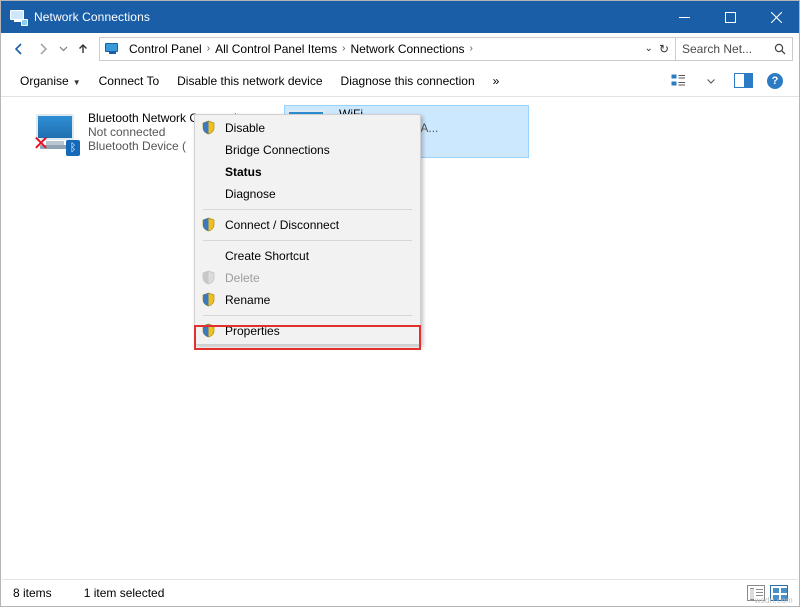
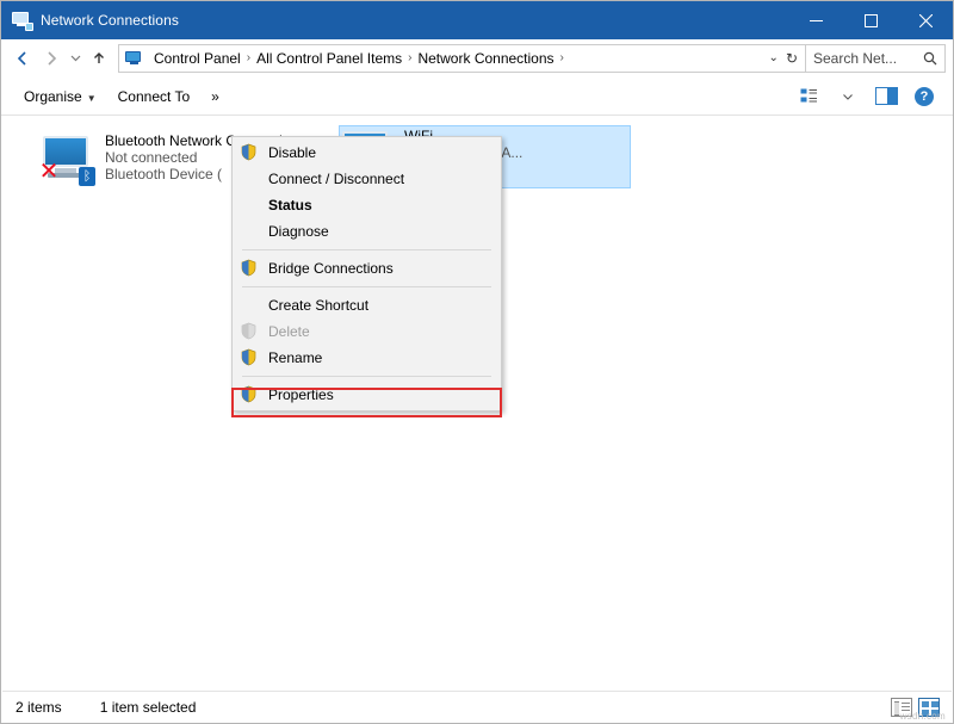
  Network Connections
  Control Panel
  ›
  All Control Panel Items
  ›
  Network Connections
  ›
  ⌄
  ↻
  Search Net...
  Organise ▼
  Connect To
- Disable this network device
- Diagnose this connection
  »
  ?
  ✕
  ᛒ
  Not connected
  Bluetooth Device (
  Disable
- Bridge Connections
+ Connect / Disconnect
  Status
  Diagnose
- Connect / Disconnect
+ Bridge Connections
  Create Shortcut
  Delete
  Rename
  Properties
- 8 items
+ 2 items
  1 item selected
  wsdn.com
